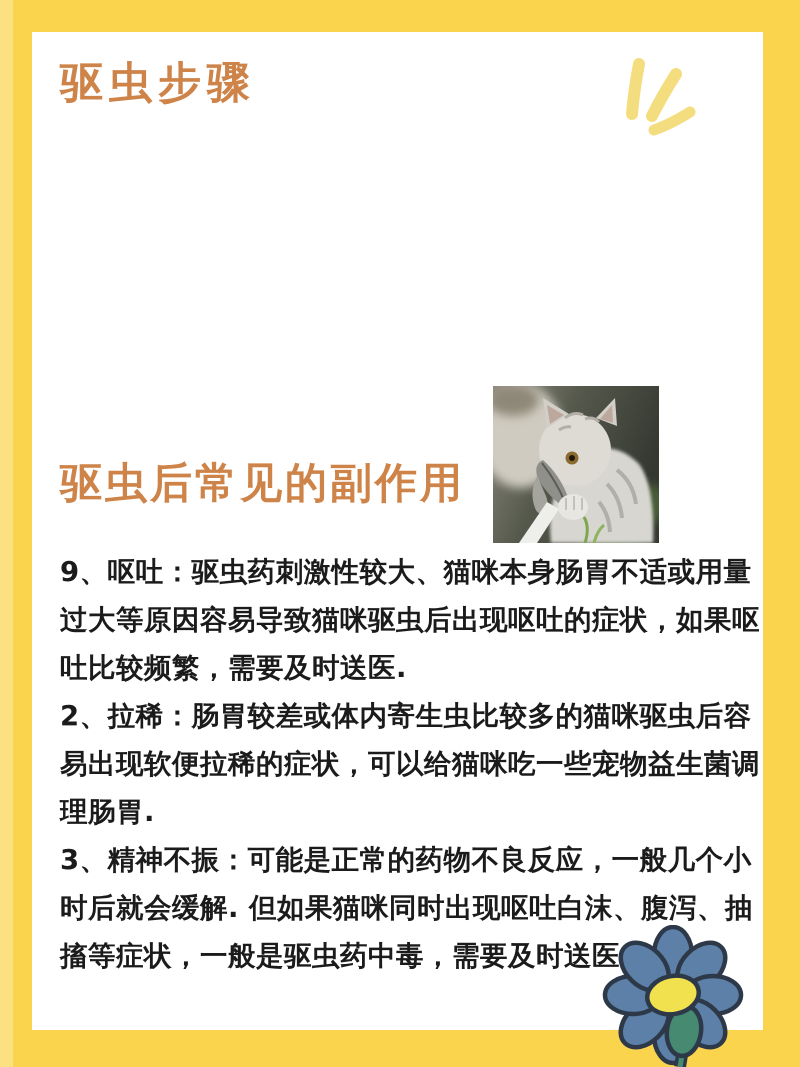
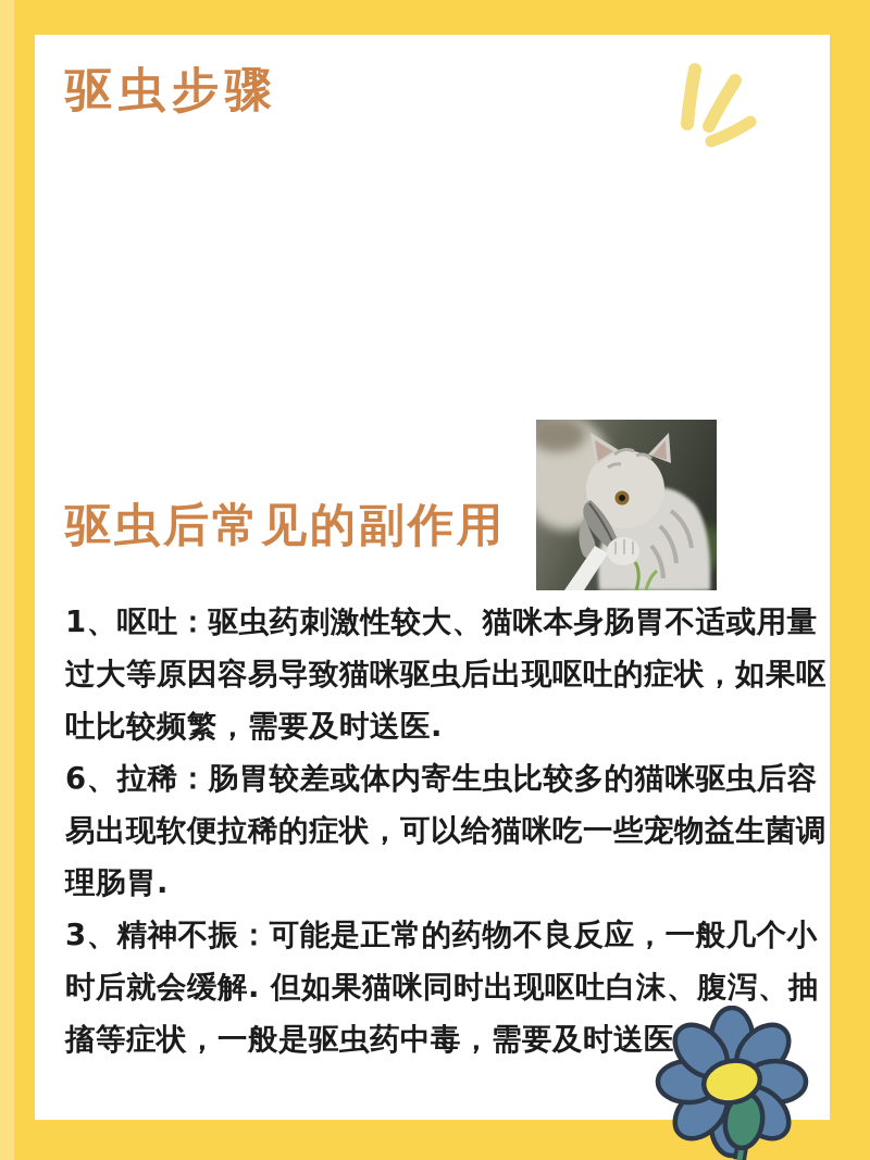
  驱虫步骤
  驱虫后常见的副作用
- 9、呕吐：驱虫药刺激性较大、猫咪本身肠胃不适或用量过大等原因容易导致猫咪驱虫后出现呕吐的症状，如果呕吐比较频繁，需要及时送医.
+ 1、呕吐：驱虫药刺激性较大、猫咪本身肠胃不适或用量过大等原因容易导致猫咪驱虫后出现呕吐的症状，如果呕吐比较频繁，需要及时送医.
- 2、拉稀：肠胃较差或体内寄生虫比较多的猫咪驱虫后容易出现软便拉稀的症状，可以给猫咪吃一些宠物益生菌调理肠胃.
+ 6、拉稀：肠胃较差或体内寄生虫比较多的猫咪驱虫后容易出现软便拉稀的症状，可以给猫咪吃一些宠物益生菌调理肠胃.
  3、精神不振：可能是正常的药物不良反应，一般几个小时后就会缓解. 但如果猫咪同时出现呕吐白沫、腹泻、抽搐等症状，一般是驱虫药中毒，需要及时送医
